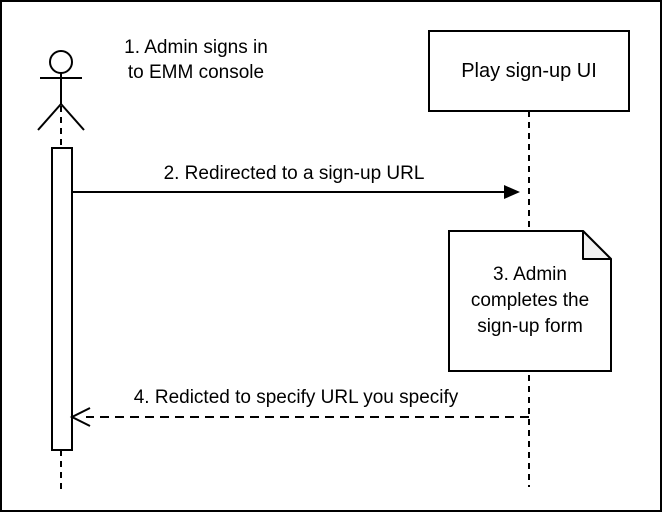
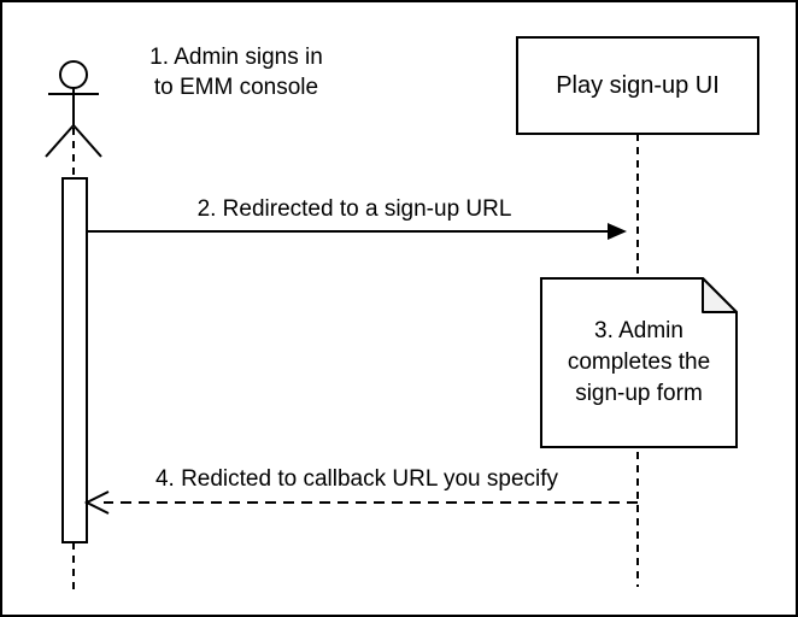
  1. Admin signs in
  to EMM console
  Play sign-up UI
  2. Redirected to a sign-up URL
  3. Admin
  completes the
  sign-up form
- 4. Redicted to specify URL you specify
+ 4. Redicted to callback URL you specify
